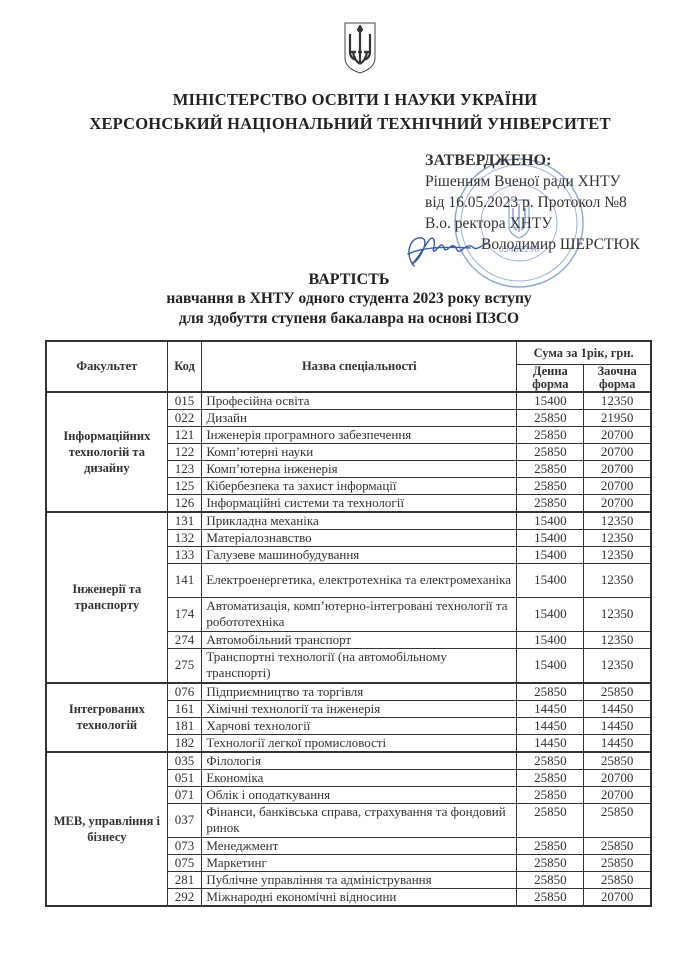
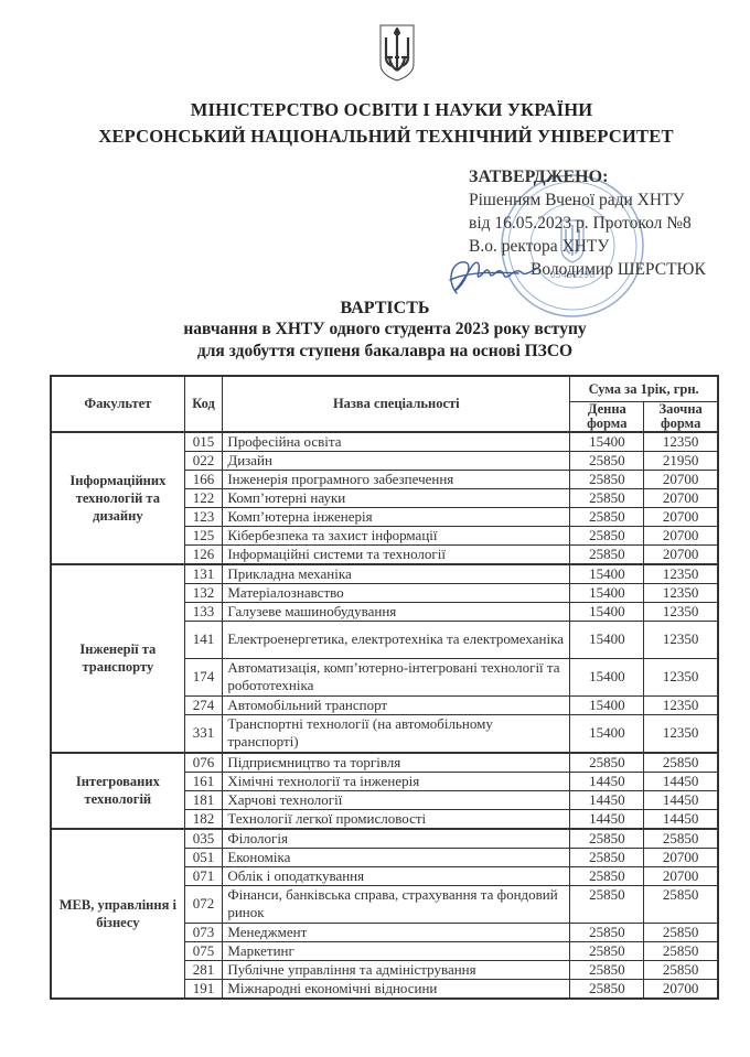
  МІНІСТЕРСТВО ОСВІТИ І НАУКИ УКРАЇНИ
  ХЕРСОНСЬКИЙ НАЦІОНАЛЬНИЙ ТЕХНІЧНИЙ УНІВЕРСИТЕТ
  05480298
  ЗАТВЕРДЖЕНО:
  Рішенням Вченої ради ХНТУ
  від 16.05.2023 р. Протокол №8
  В.о. ректора ХНТУ
  олодимир ШЕРСТЮК
  ВАРТІСТЬ
  навчання в ХНТУ одного студента 2023 року вступу
  для здобуття ступеня бакалавра на основі ПЗСО
  Факультет	Код	Назва спеціальності	Сума за 1рік, грн.
  Денна форма	Заочна форма
  Інформаційних технологій та дизайну	015	Професійна освіта	15400	12350
  022	Дизайн	25850	21950
- 121	Інженерія програмного забезпечення	25850	20700
+ 166	Інженерія програмного забезпечення	25850	20700
  122	Комп’ютерні науки	25850	20700
  123	Комп’ютерна інженерія	25850	20700
  125	Кібербезпека та захист інформації	25850	20700
  126	Інформаційні системи та технології	25850	20700
  Інженерії та транспорту	131	Прикладна механіка	15400	12350
  132	Матеріалознавство	15400	12350
  133	Галузеве машинобудування	15400	12350
  141	Електроенергетика, електротехніка та електромеханіка	15400	12350
  174	Автоматизація, комп’ютерно-інтегровані технології та робототехніка	15400	12350
  274	Автомобільний транспорт	15400	12350
- 275	Транспортні технології (на автомобільному транспорті)	15400	12350
+ 331	Транспортні технології (на автомобільному транспорті)	15400	12350
  Інтегрованих технологій	076	Підприємництво та торгівля	25850	25850
  161	Хімічні технології та інженерія	14450	14450
  181	Харчові технології	14450	14450
  182	Технології легкої промисловості	14450	14450
  МЕВ, управління і бізнесу	035	Філологія	25850	25850
  051	Економіка	25850	20700
  071	Облік і оподаткування	25850	20700
- 037	Фінанси, банківська справа, страхування та фондовий ринок	25850	25850
+ 072	Фінанси, банківська справа, страхування та фондовий ринок	25850	25850
  073	Менеджмент	25850	25850
  075	Маркетинг	25850	25850
  281	Публічне управління та адміністрування	25850	25850
- 292	Міжнародні економічні відносини	25850	20700
+ 191	Міжнародні економічні відносини	25850	20700
